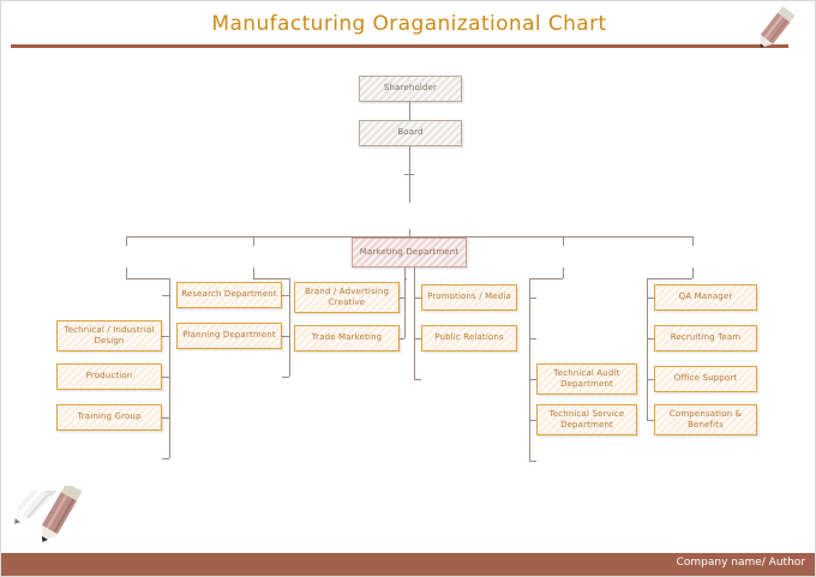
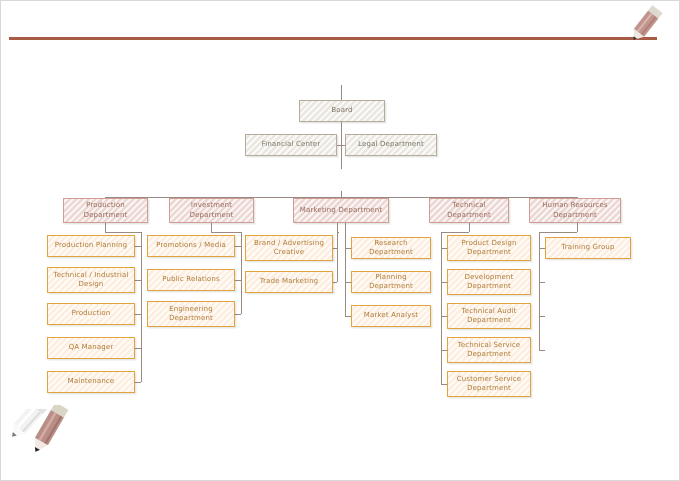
- Manufacturing Oraganizational Chart
- Shareholder
  Board
+ Financial Center
+ Legal Department
+ Production Department
+ Investment Department
  Marketing Department
+ Technical Department
+ Human Resources Department
+ Production Planning
  Technical / Industrial Design
  Production
- Training Group
+ QA Manager
+ Maintenance
- Research Department
+ Promotions / Media
- Planning Department
+ Public Relations
+ Engineering Department
  Brand / Advertising Creative
  Trade Marketing
- Promotions / Media
+ Research Department
- Public Relations
+ Planning Department
+ Market Analyst
+ Product Design Department
+ Development Department
  Technical Audit Department
  Technical Service Department
+ Customer Service Department
- QA Manager
+ Training Group
- Recruiting Team
- Office Support
- Compensation & Benefits
- Company name/ Author
